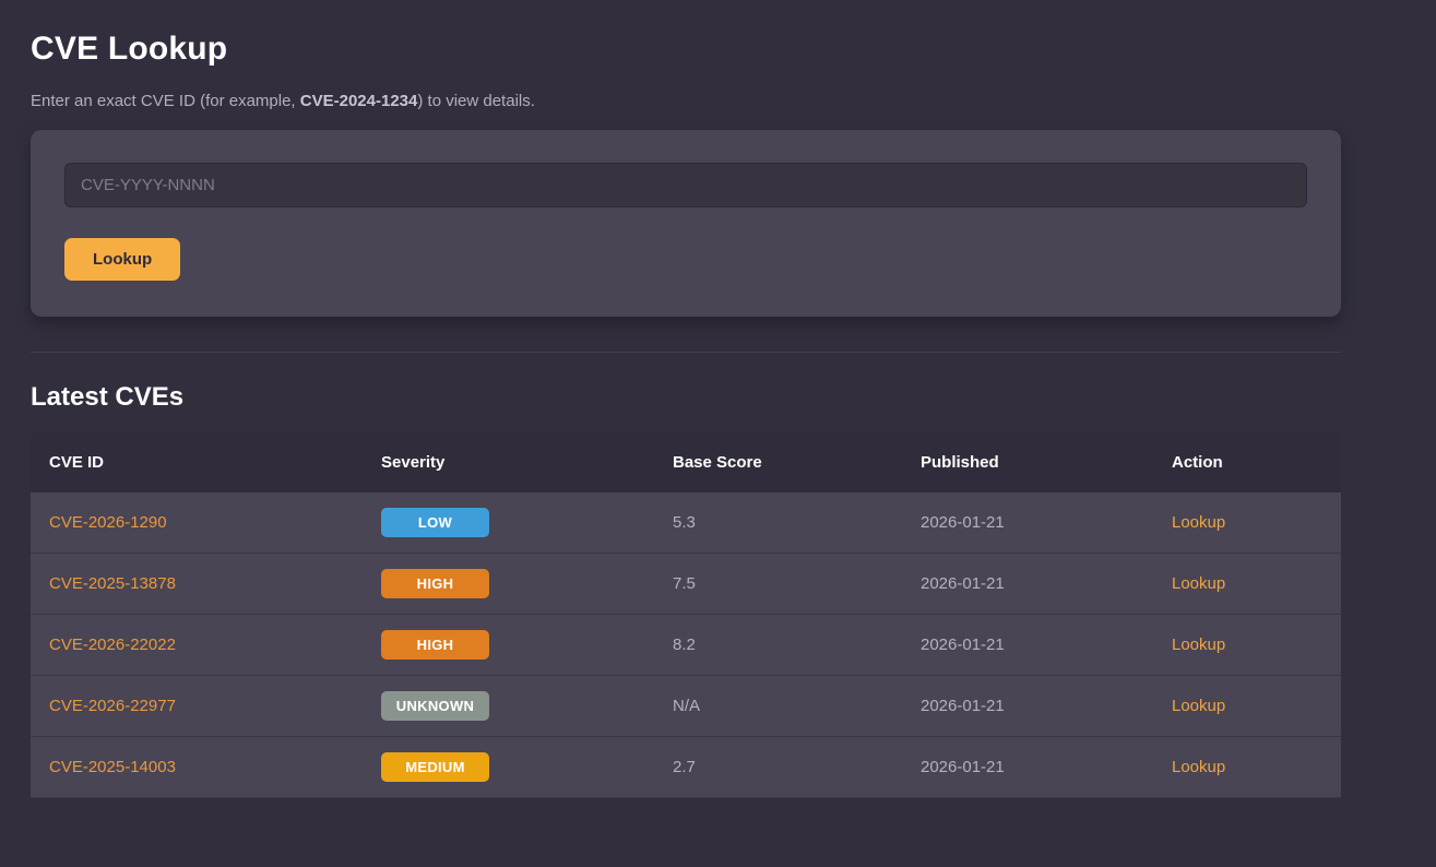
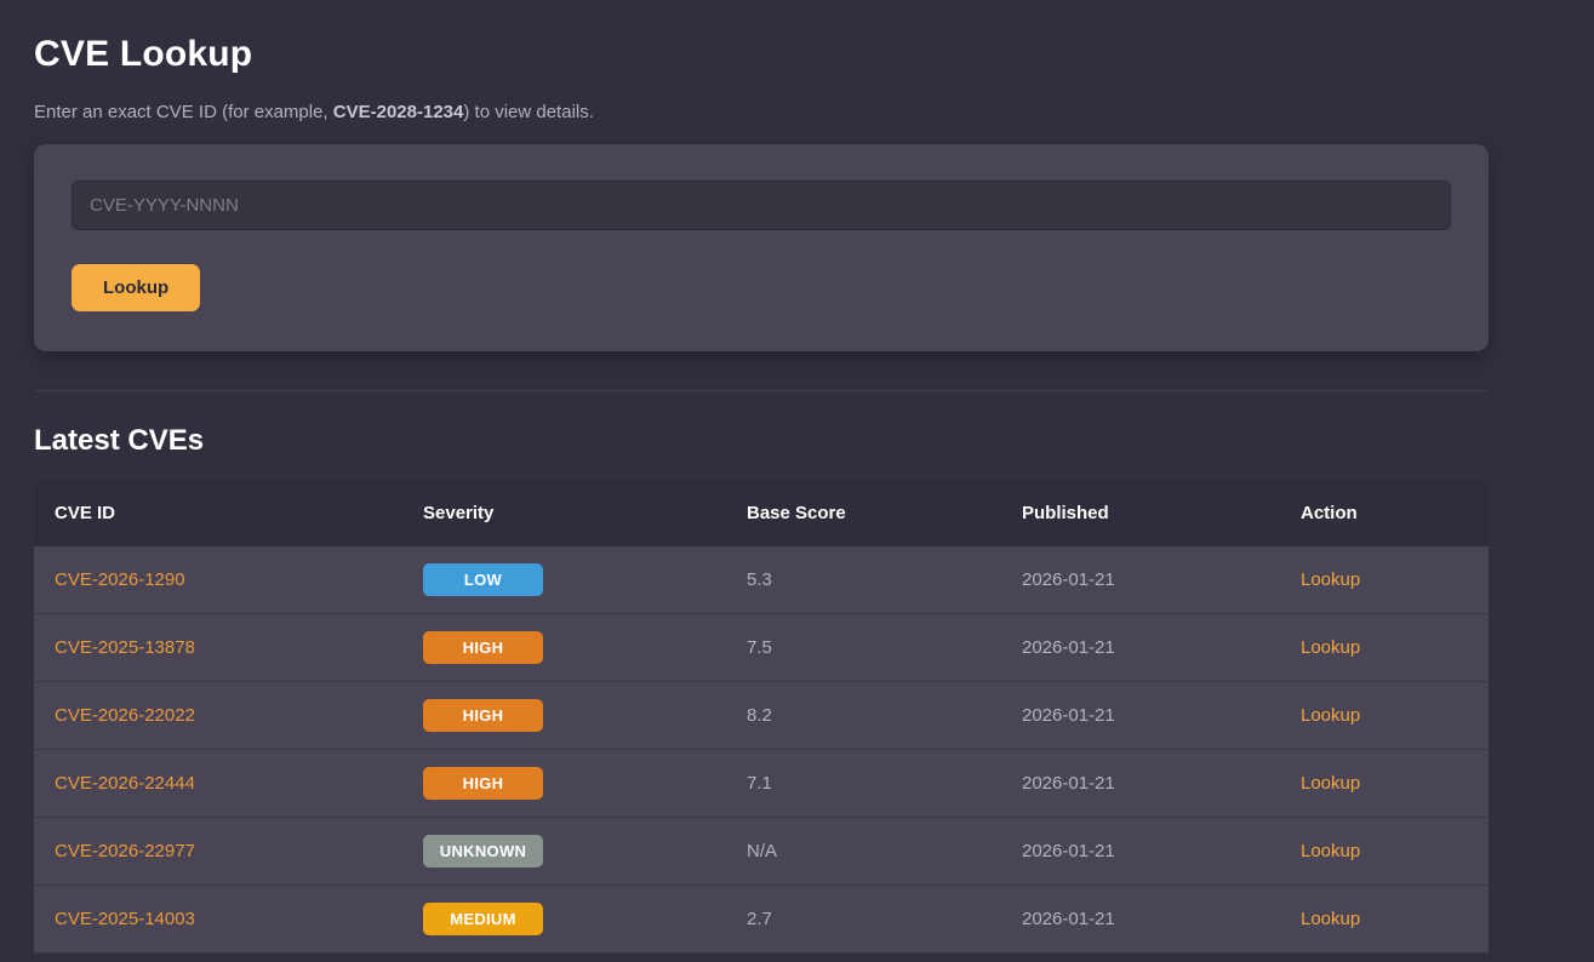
  CVE Lookup
- Enter an exact CVE ID (for example, CVE-2024-1234) to view details.
+ Enter an exact CVE ID (for example, CVE-2028-1234) to view details.
  CVE-YYYY-NNNN
  Lookup
  Latest CVEs
  CVE ID	Severity	Base Score	Published	Action
  CVE-2026-1290	LOW	5.3	2026-01-21	Lookup
  CVE-2025-13878	HIGH	7.5	2026-01-21	Lookup
  CVE-2026-22022	HIGH	8.2	2026-01-21	Lookup
+ CVE-2026-22444	HIGH	7.1	2026-01-21	Lookup
  CVE-2026-22977	UNKNOWN	N/A	2026-01-21	Lookup
  CVE-2025-14003	MEDIUM	2.7	2026-01-21	Lookup
